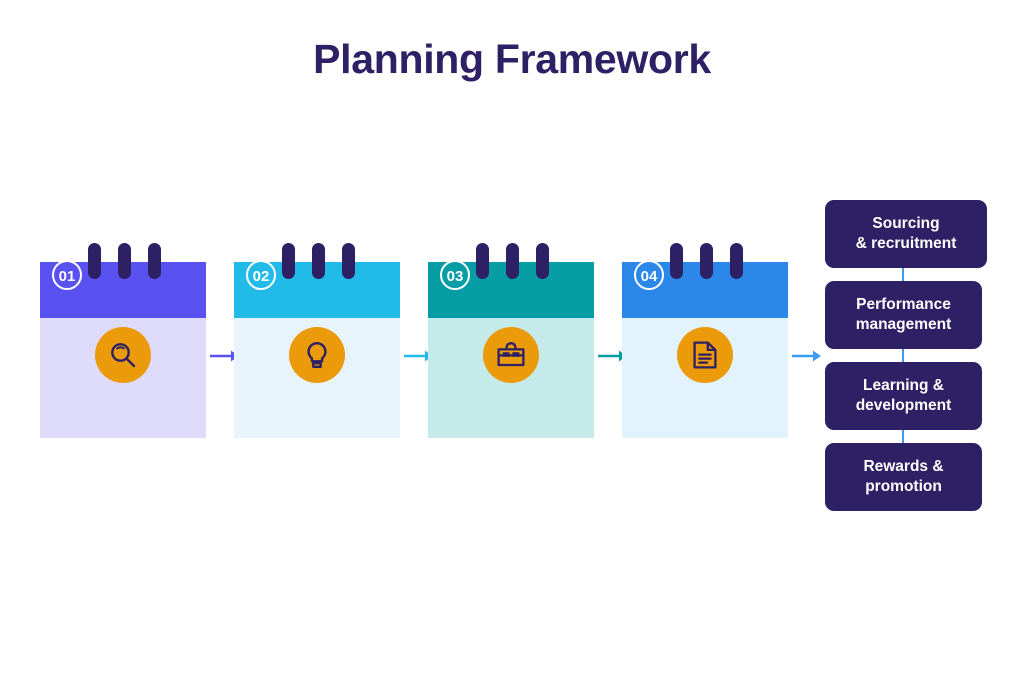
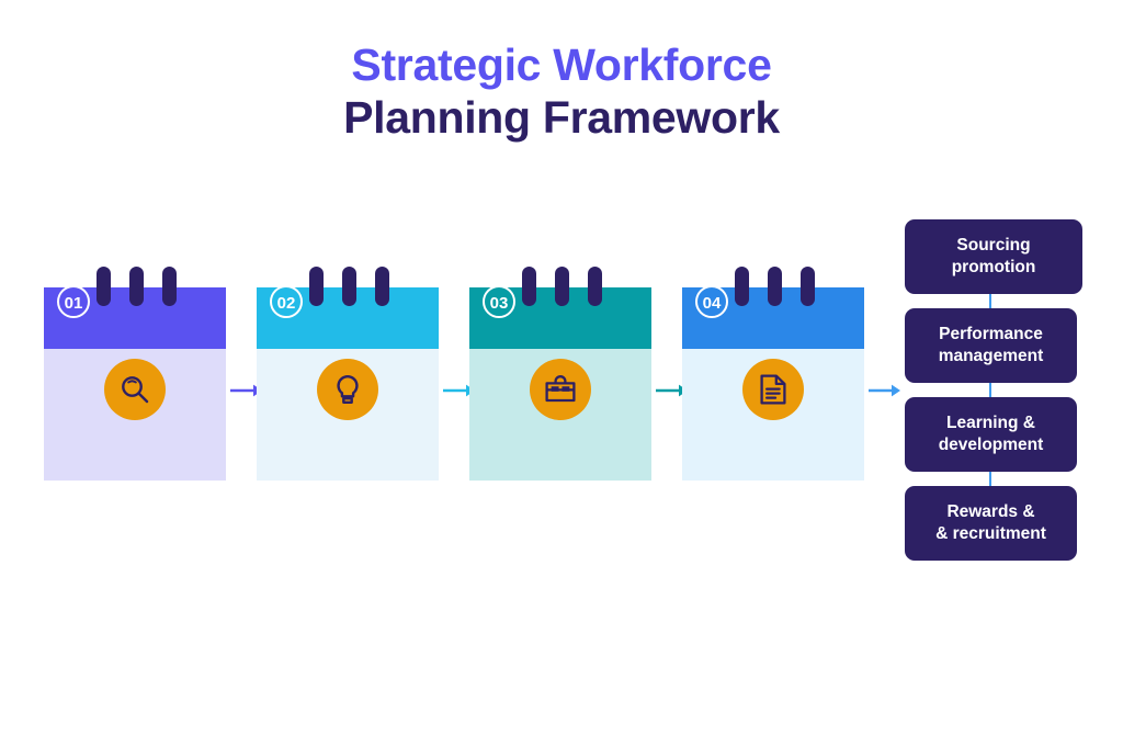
+ Strategic Workforce
  Planning Framework
  01
  02
  03
  04
  Sourcing
- & recruitment
+ promotion
  Performance
  management
  Learning &
  development
  Rewards &
- promotion
+ & recruitment
